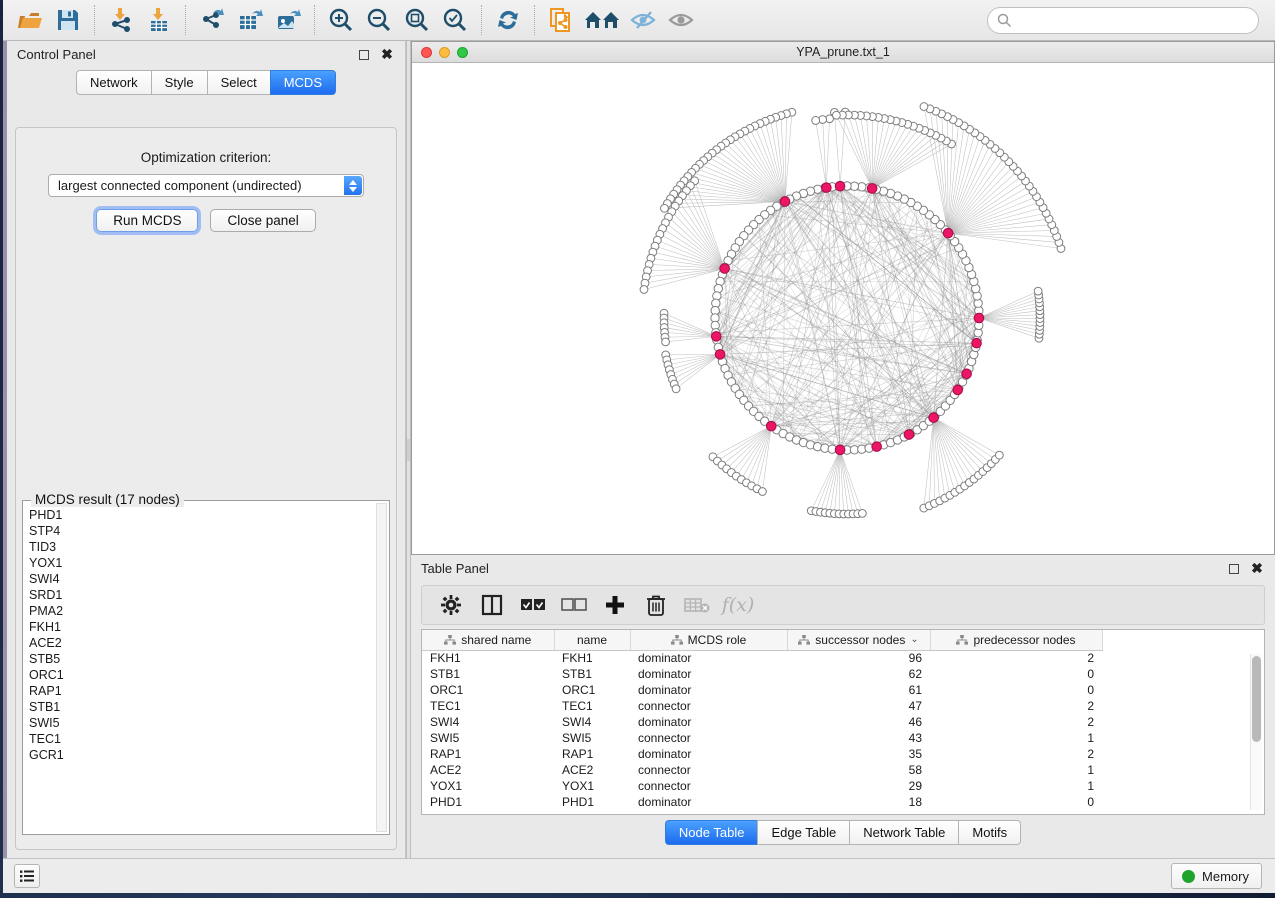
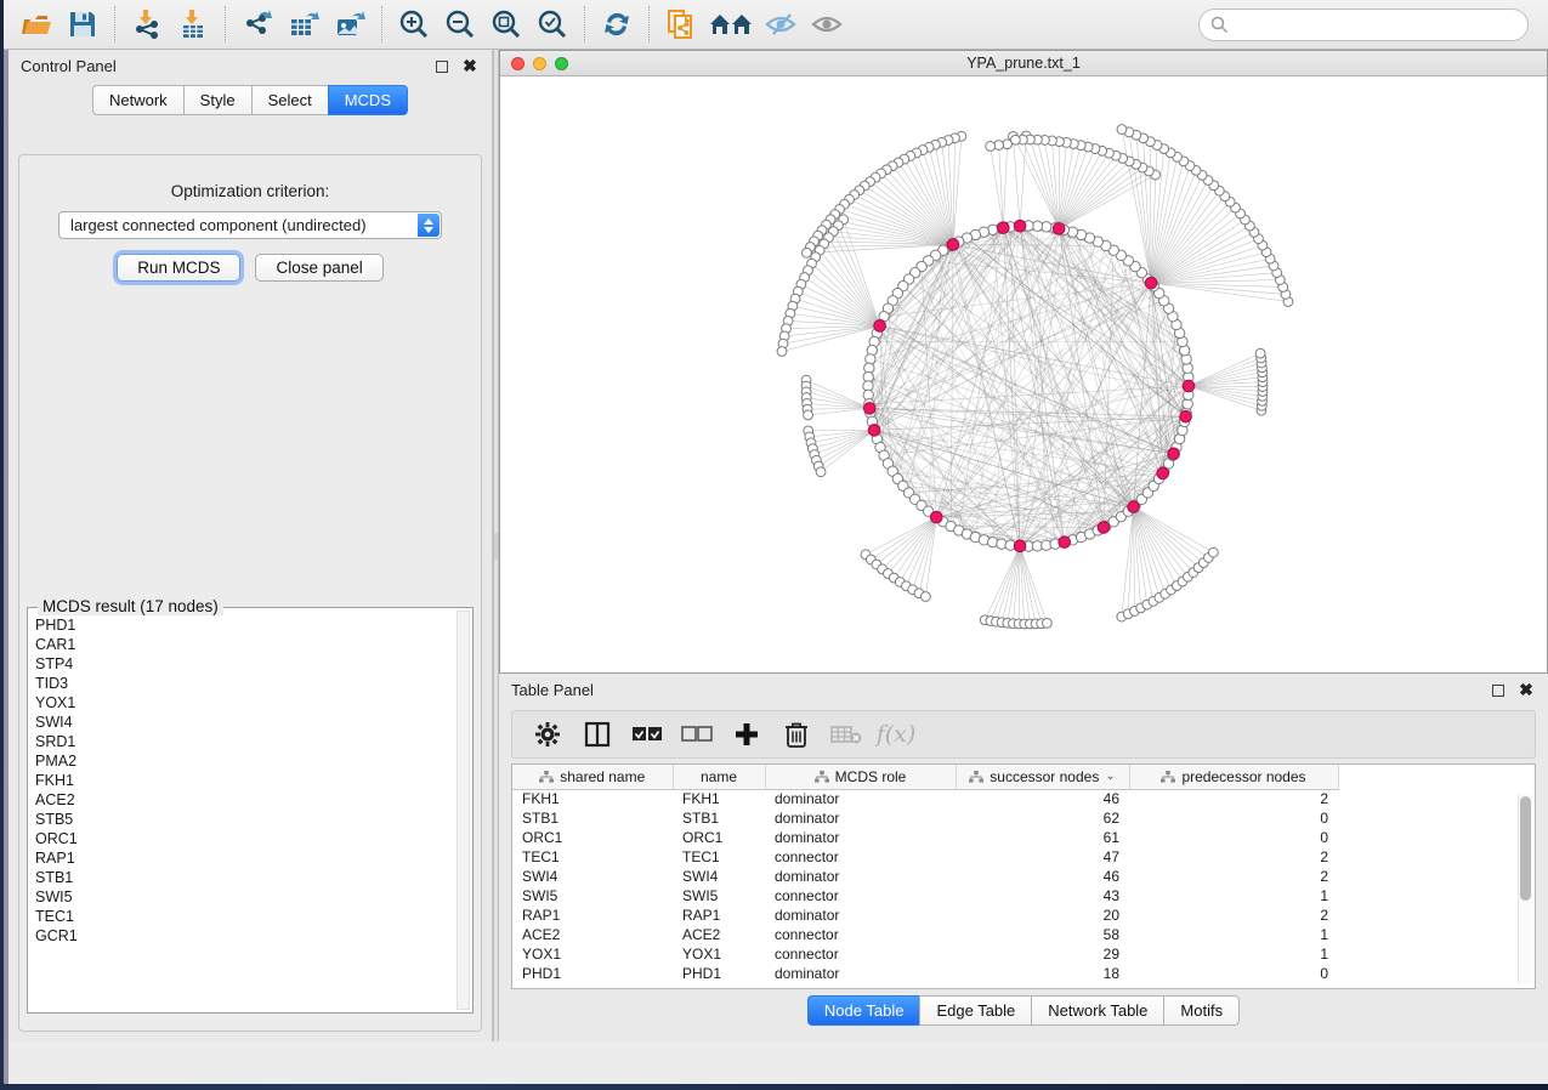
  Control Panel
  ✖
  Network
  Style
  Select
  MCDS
  Optimization criterion:
  largest connected component (undirected)
  Run MCDS
  Close panel
  MCDS result (17 nodes)
  PHD1
+ CAR1
  STP4
  TID3
  YOX1
  SWI4
  SRD1
  PMA2
  FKH1
  ACE2
  STB5
  ORC1
  RAP1
  STB1
  SWI5
  TEC1
  GCR1
  YPA_prune.txt_1
  Table Panel
  ✖
  f(x)
  shared name	name	MCDS role	successor nodes ⌄	predecessor nodes
- FKH1	FKH1	dominator	96	2
+ FKH1	FKH1	dominator	46	2
  STB1	STB1	dominator	62	0
  ORC1	ORC1	dominator	61	0
  TEC1	TEC1	connector	47	2
  SWI4	SWI4	dominator	46	2
  SWI5	SWI5	connector	43	1
- RAP1	RAP1	dominator	35	2
+ RAP1	RAP1	dominator	20	2
  ACE2	ACE2	connector	58	1
  YOX1	YOX1	connector	29	1
  PHD1	PHD1	dominator	18	0
  Node Table
  Edge Table
  Network Table
  Motifs
- Memory
